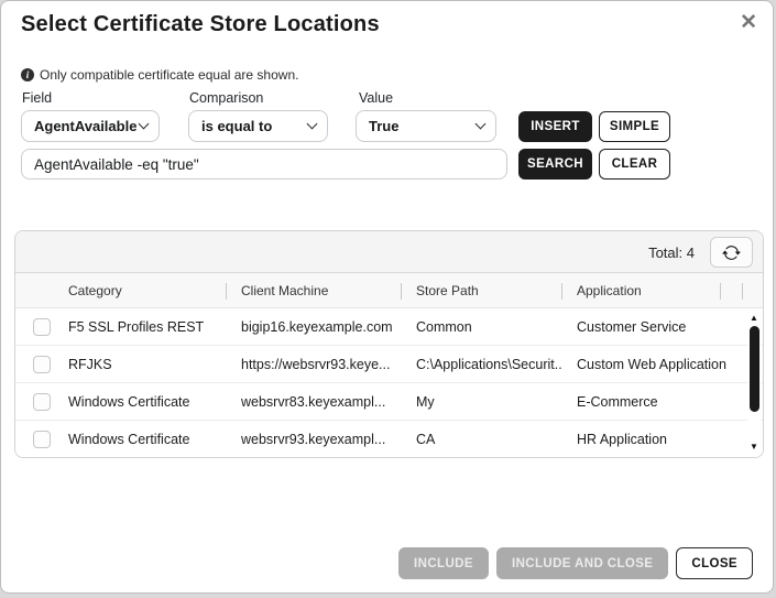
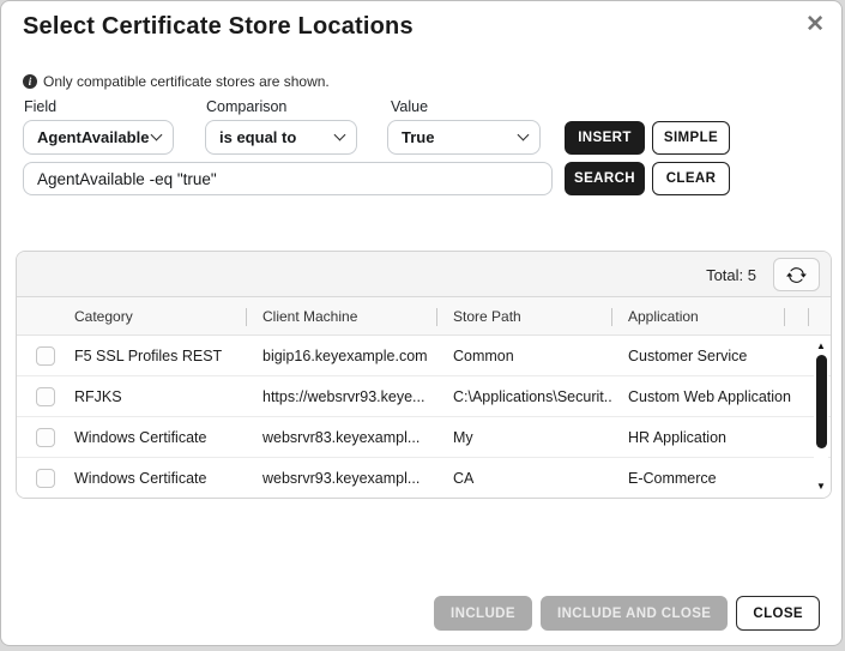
  Select Certificate Store Locations
  ✕
  i
- Only compatible certificate equal are shown.
+ Only compatible certificate stores are shown.
  Field
  Comparison
  Value
  AgentAvailable
  is equal to
  True
  INSERT
  SIMPLE
  AgentAvailable -eq "true"
  SEARCH
  CLEAR
- Total: 4
+ Total: 5
  Category
  Client Machine
  Store Path
  Application
  F5 SSL Profiles REST
  bigip16.keyexample.com
  Common
  Customer Service
  RFJKS
  https://websrvr93.keye...
  C:\Applications\Securit..
  Custom Web Application
  Windows Certificate
  websrvr83.keyexampl...
  My
- E-Commerce
+ HR Application
  Windows Certificate
  websrvr93.keyexampl...
  CA
- HR Application
+ E-Commerce
  ▲
  ▼
  INCLUDE
  INCLUDE AND CLOSE
  CLOSE
